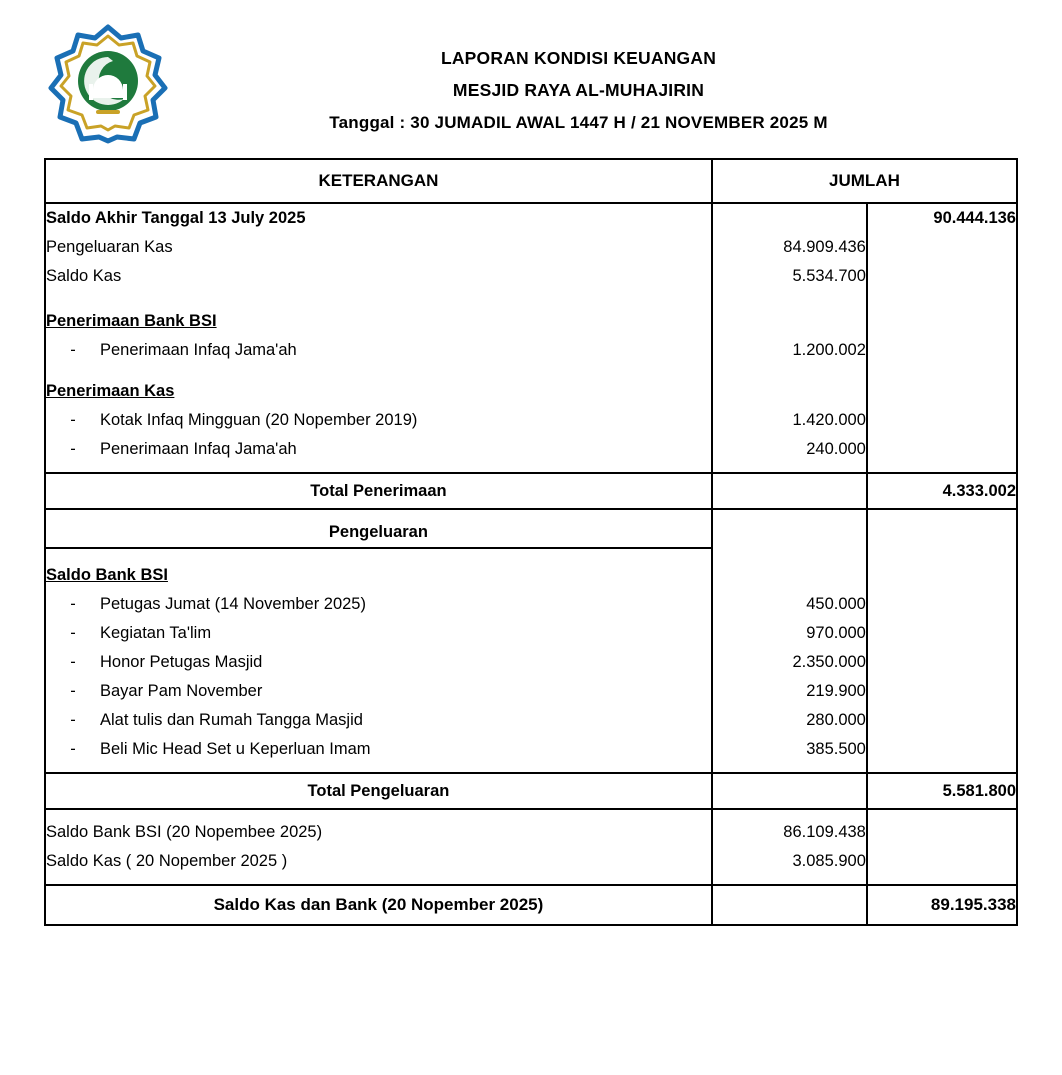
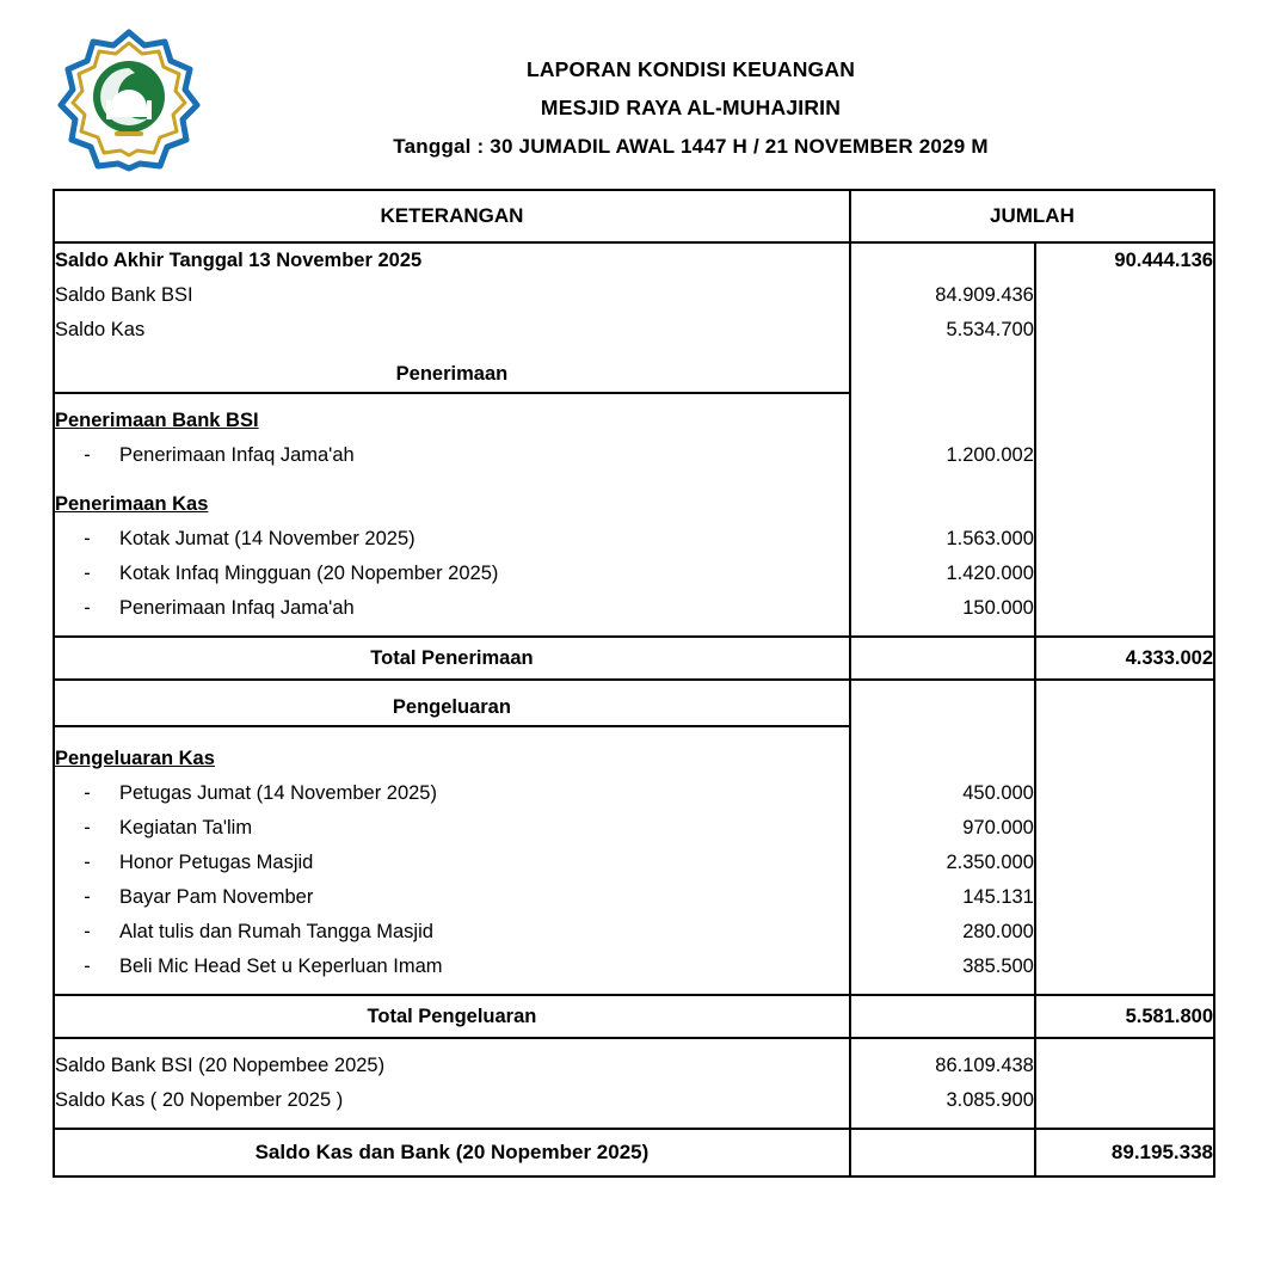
  LAPORAN KONDISI KEUANGAN
  MESJID RAYA AL-MUHAJIRIN
- Tanggal : 30 JUMADIL AWAL 1447 H / 21 NOVEMBER 2025 M
+ Tanggal : 30 JUMADIL AWAL 1447 H / 21 NOVEMBER 2029 M
  KETERANGAN	JUMLAH
- Saldo Akhir Tanggal 13 July 2025		90.444.136
+ Saldo Akhir Tanggal 13 November 2025		90.444.136
- Pengeluaran Kas	84.909.436
+ Saldo Bank BSI	84.909.436
  Saldo Kas	5.534.700
+ Penerimaan
  Penerimaan Bank BSI
  - Penerimaan Infaq Jama'ah	1.200.002
  Penerimaan Kas
+ - Kotak Jumat (14 November 2025)	1.563.000
- - Kotak Infaq Mingguan (20 Nopember 2019)	1.420.000
+ - Kotak Infaq Mingguan (20 Nopember 2025)	1.420.000
- - Penerimaan Infaq Jama'ah	240.000
+ - Penerimaan Infaq Jama'ah	150.000
  Total Penerimaan		4.333.002
  Pengeluaran
- Saldo Bank BSI
+ Pengeluaran Kas
  - Petugas Jumat (14 November 2025)	450.000
  - Kegiatan Ta'lim	970.000
  - Honor Petugas Masjid	2.350.000
- - Bayar Pam November	219.900
+ - Bayar Pam November	145.131
  - Alat tulis dan Rumah Tangga Masjid	280.000
  - Beli Mic Head Set u Keperluan Imam	385.500
  Total Pengeluaran		5.581.800
  Saldo Bank BSI (20 Nopembee 2025)	86.109.438
  Saldo Kas ( 20 Nopember 2025 )	3.085.900
  Saldo Kas dan Bank (20 Nopember 2025)		89.195.338
